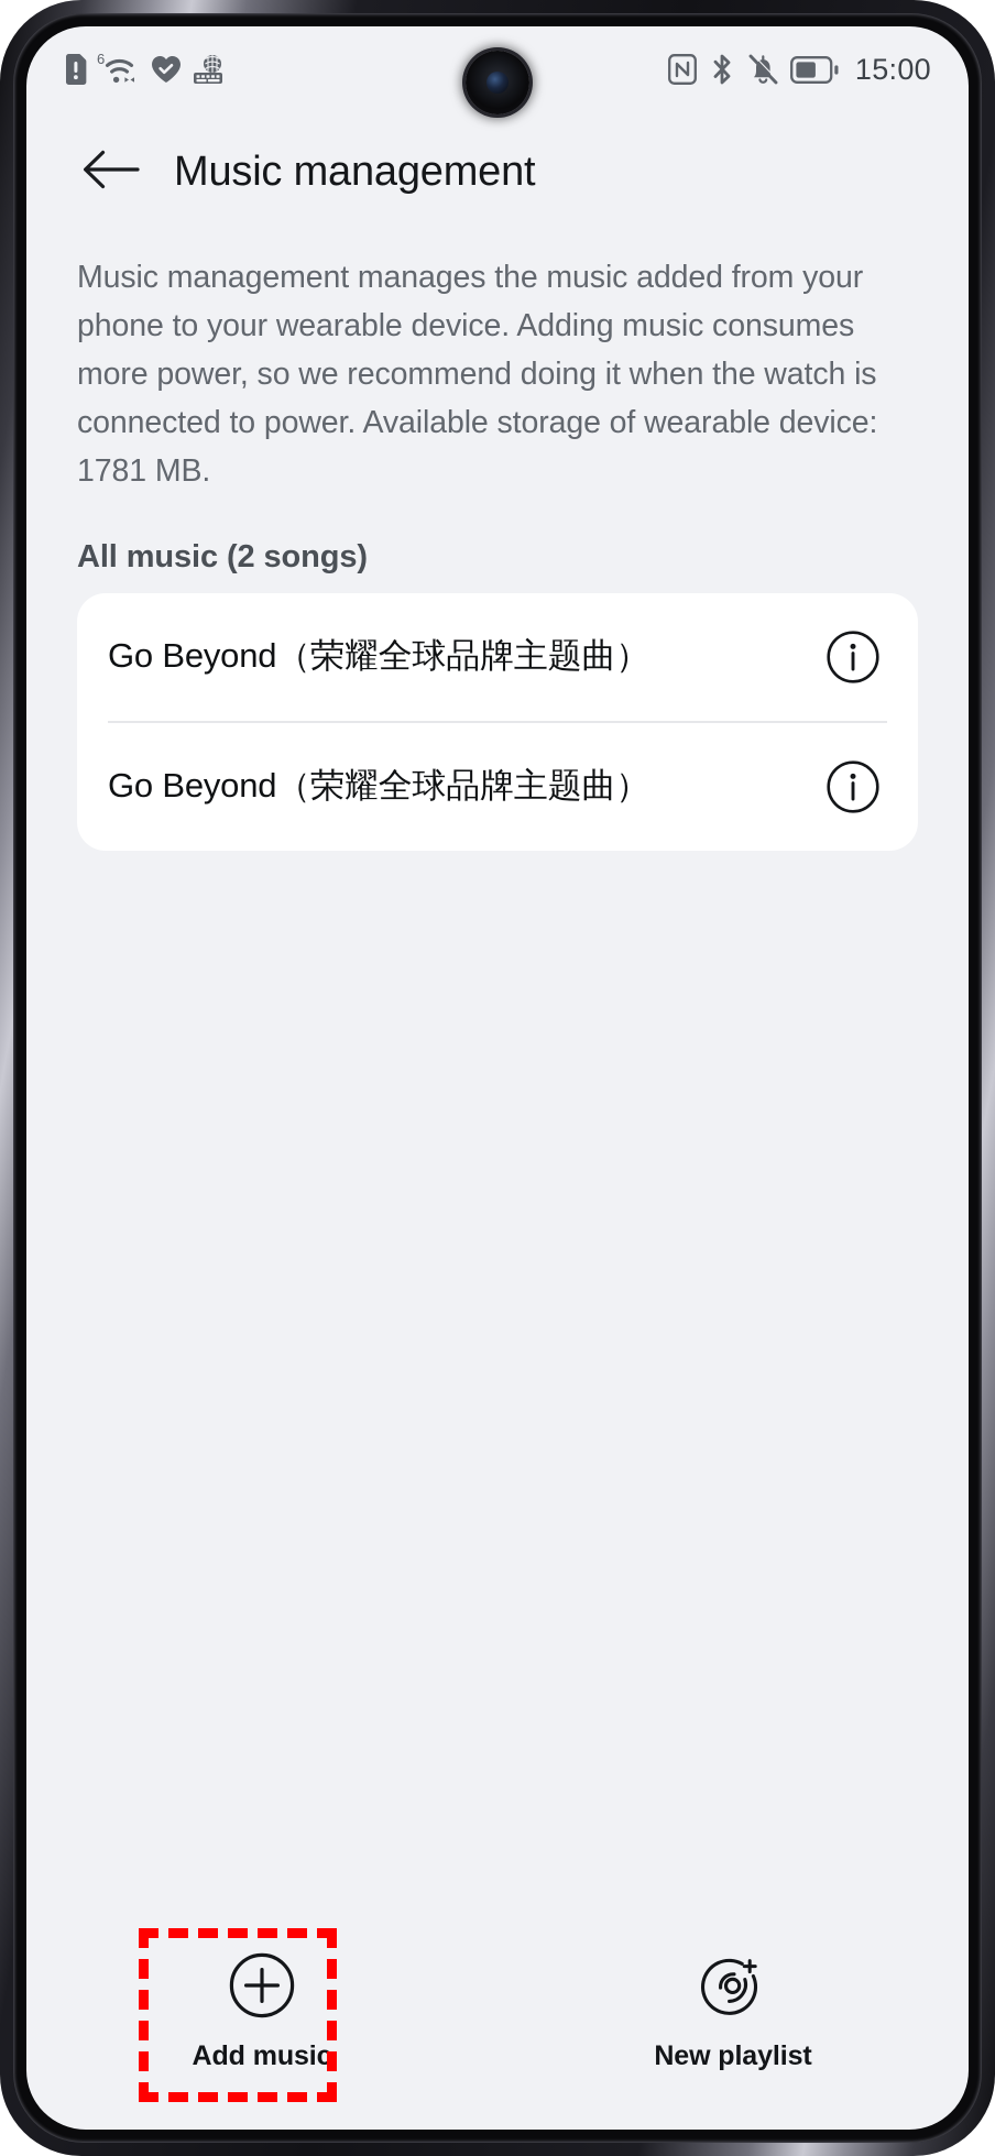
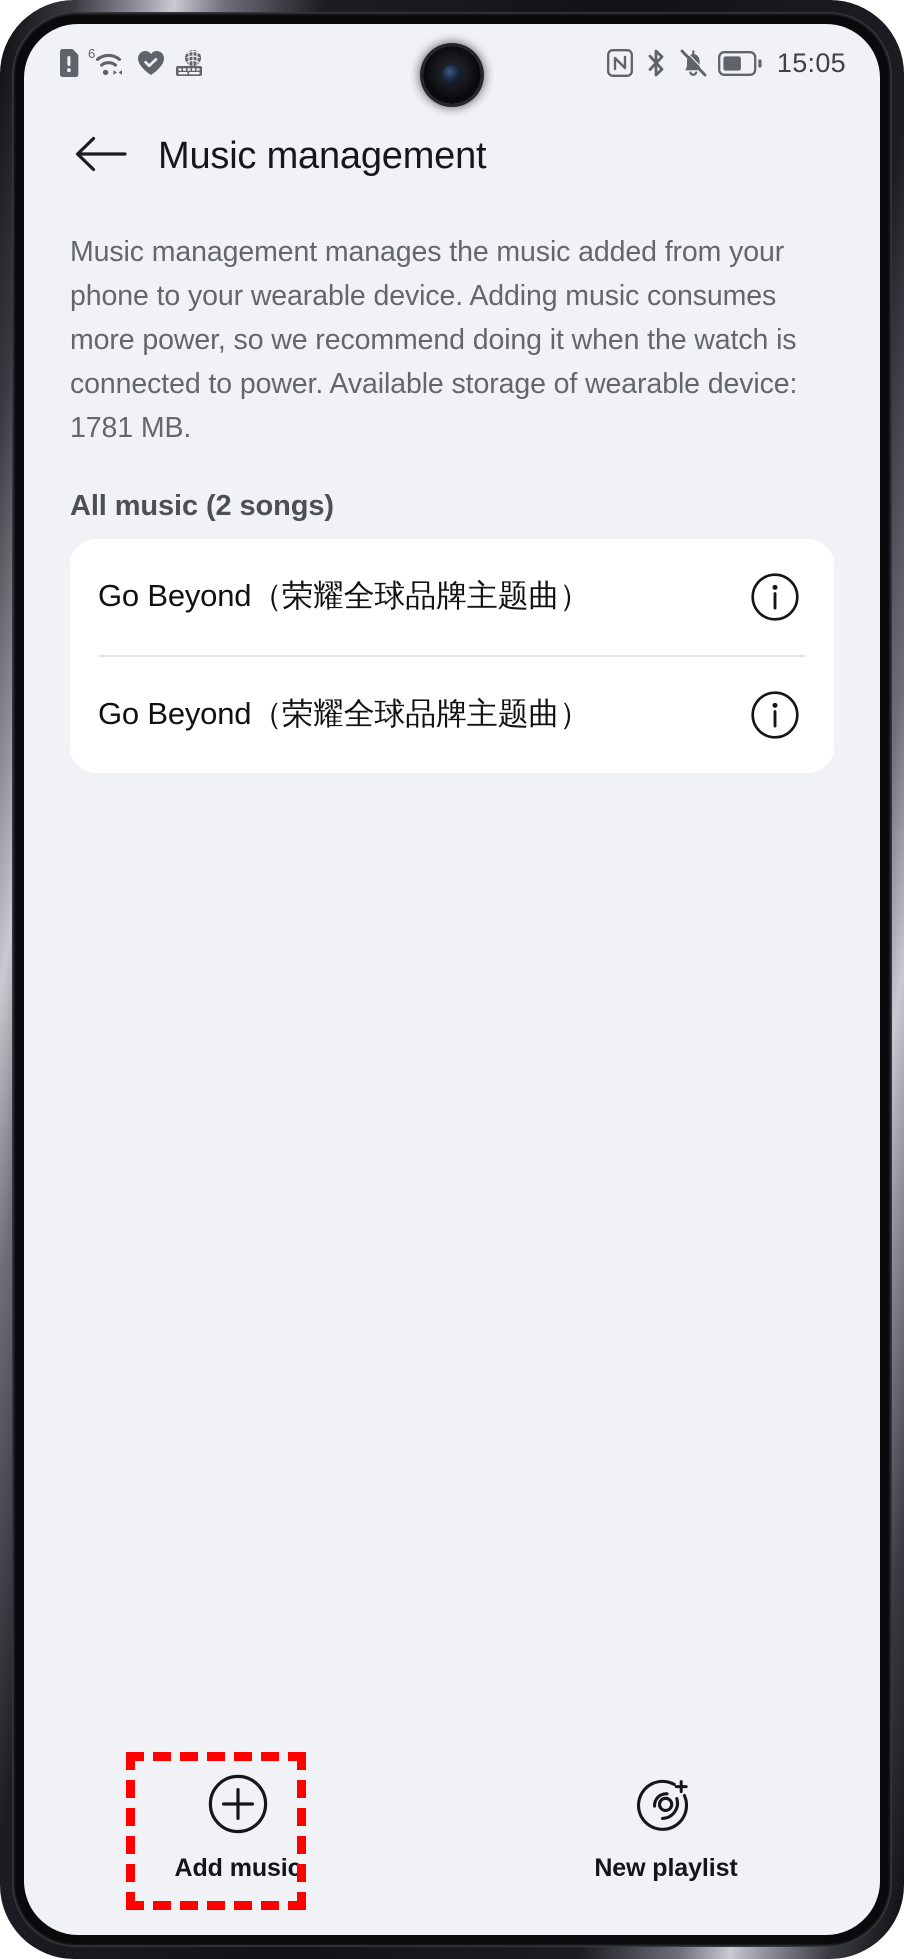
  6
- 15:00
+ 15:05
  Music management
  Music management manages the music added from your phone to your wearable device. Adding music consumes more power, so we recommend doing it when the watch is connected to power. Available storage of wearable device: 1781 MB.
  All music (2 songs)
  Go Beyond（荣耀全球品牌主题曲）
  Go Beyond（荣耀全球品牌主题曲）
  Add music
  New playlist
